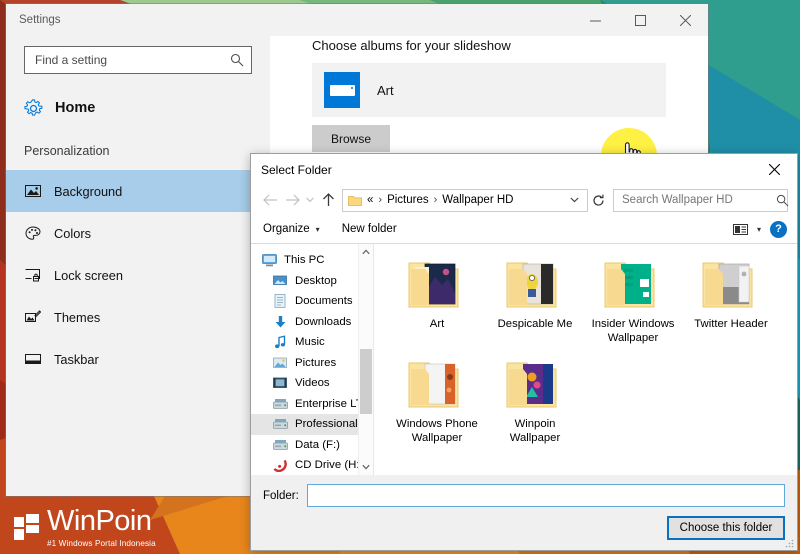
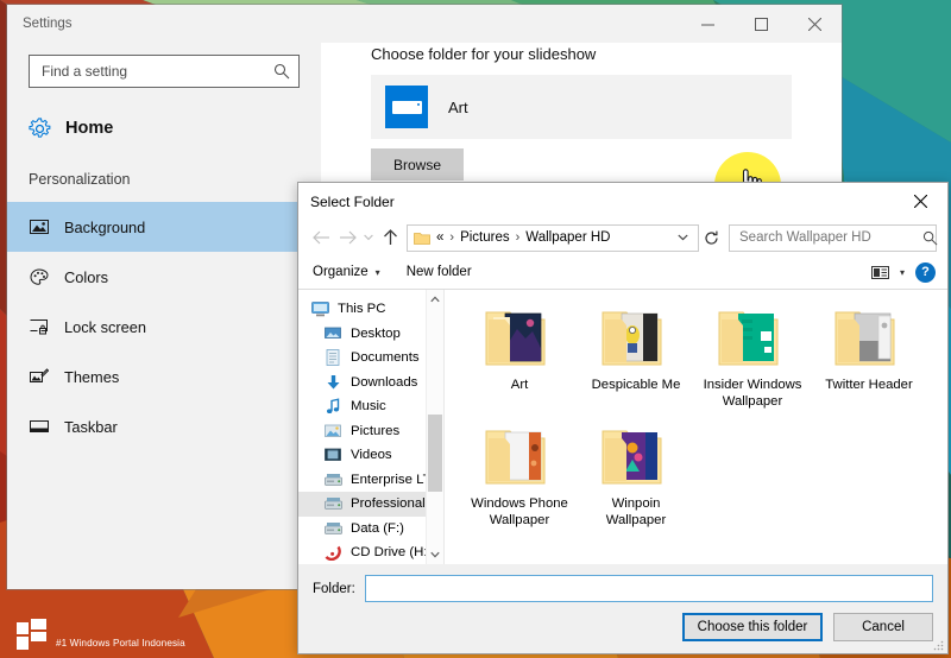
- WinPoin
  #1 Windows Portal Indonesia
  Settings
  Find a setting
  Home
  Personalization
  Background
  Colors
  Lock screen
  Themes
  Taskbar
- Choose albums for your slideshow
+ Choose folder for your slideshow
  Art
  Browse
  Select Folder
  «
  ›
  Pictures
  ›
  Wallpaper HD
  Search Wallpaper HD
  Organize
  ▾
  New folder
  ▾
  ?
  This PC
  Desktop
  Documents
  Downloads
  Music
  Pictures
  Videos
  Enterprise L
  Professional
  Data (F:)
  Art
  Despicable Me
  Insider Windows Wallpaper
  Twitter Header
  Windows Phone Wallpaper
  Winpoin Wallpaper
  Folder:
  Choose this folder
+ Cancel
